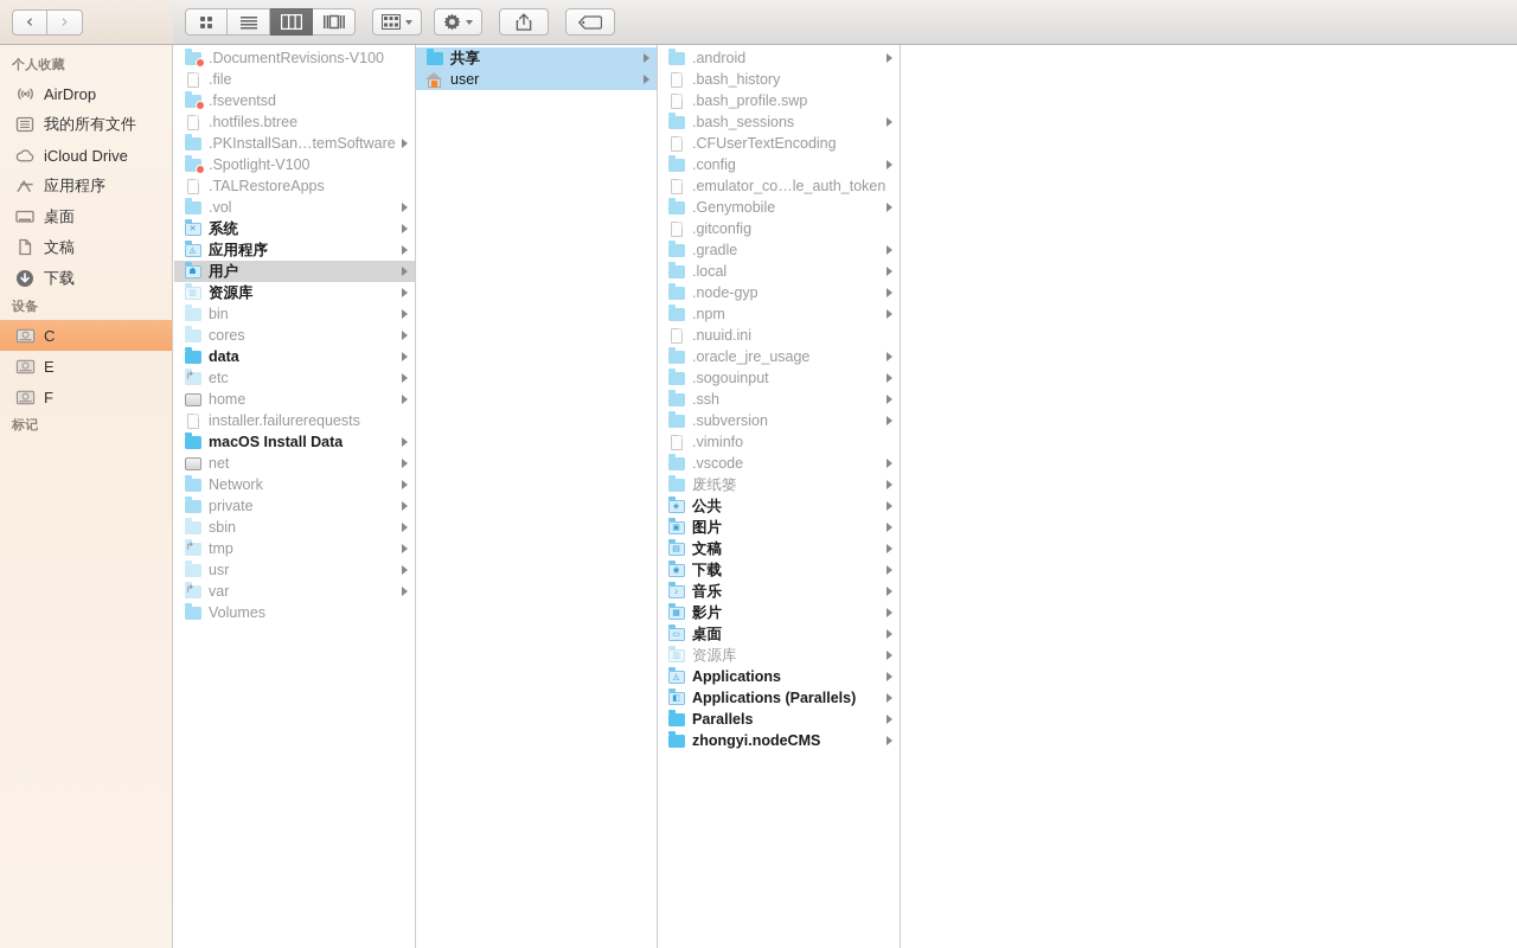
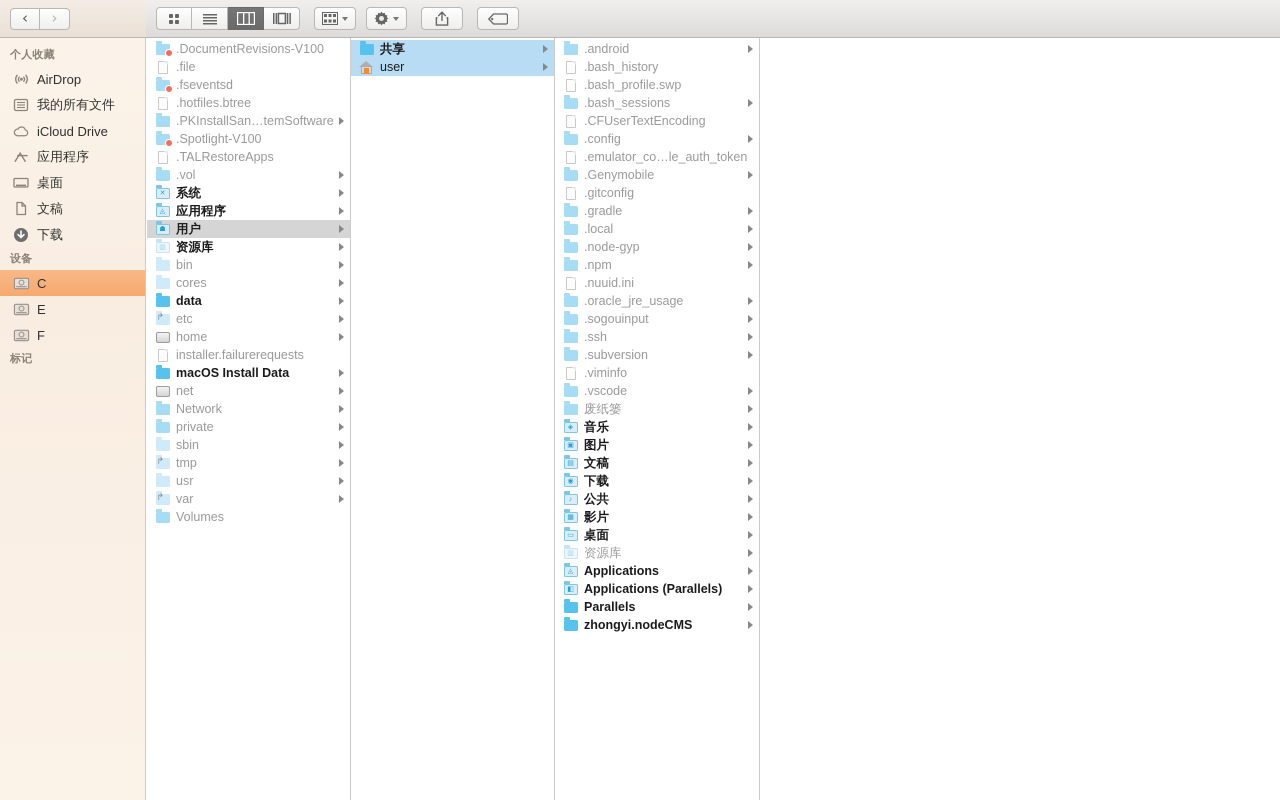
  ‹
  ›
  个人收藏
  AirDrop
  我的所有文件
  iCloud Drive
  应用程序
  桌面
  文稿
  下载
  设备
  C
  E
  F
  标记
  .DocumentRevisions-V100
  .file
  .fseventsd
  .hotfiles.btree
  .PKInstallSan…temSoftware
  .Spotlight-V100
  .TALRestoreApps
  .vol
  系统
  应用程序
  用户
  资源库
  bin
  cores
  data
  etc
  home
  installer.failurerequests
  macOS Install Data
  net
  Network
  private
  sbin
  tmp
  usr
  var
  Volumes
  共享
  user
  .android
  .bash_history
  .bash_profile.swp
  .bash_sessions
  .CFUserTextEncoding
  .config
  .emulator_co…le_auth_token
  .Genymobile
  .gitconfig
  .gradle
  .local
  .node-gyp
  .npm
  .nuuid.ini
  .oracle_jre_usage
  .sogouinput
  .ssh
  .subversion
  .viminfo
  .vscode
  废纸篓
- 公共
+ 音乐
  图片
  文稿
  下载
- 音乐
+ 公共
  影片
  桌面
  资源库
  Applications
  Applications (Parallels)
  Parallels
  zhongyi.nodeCMS
